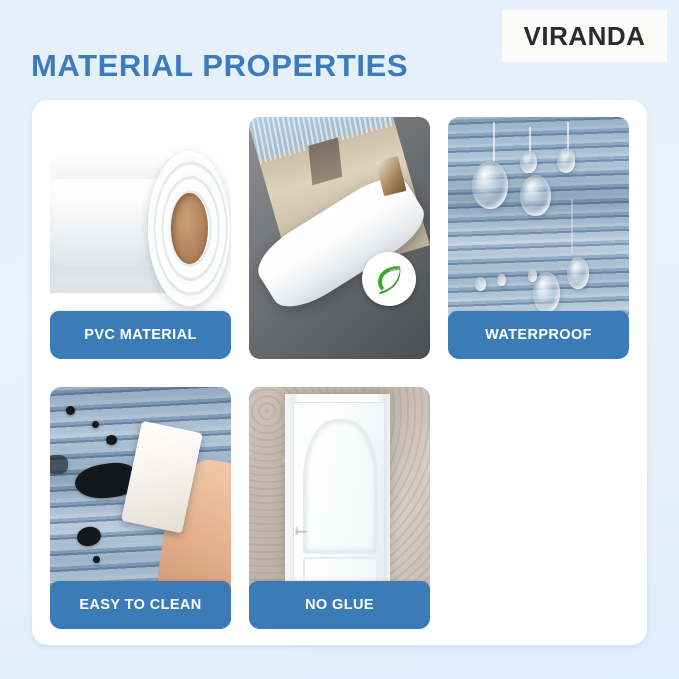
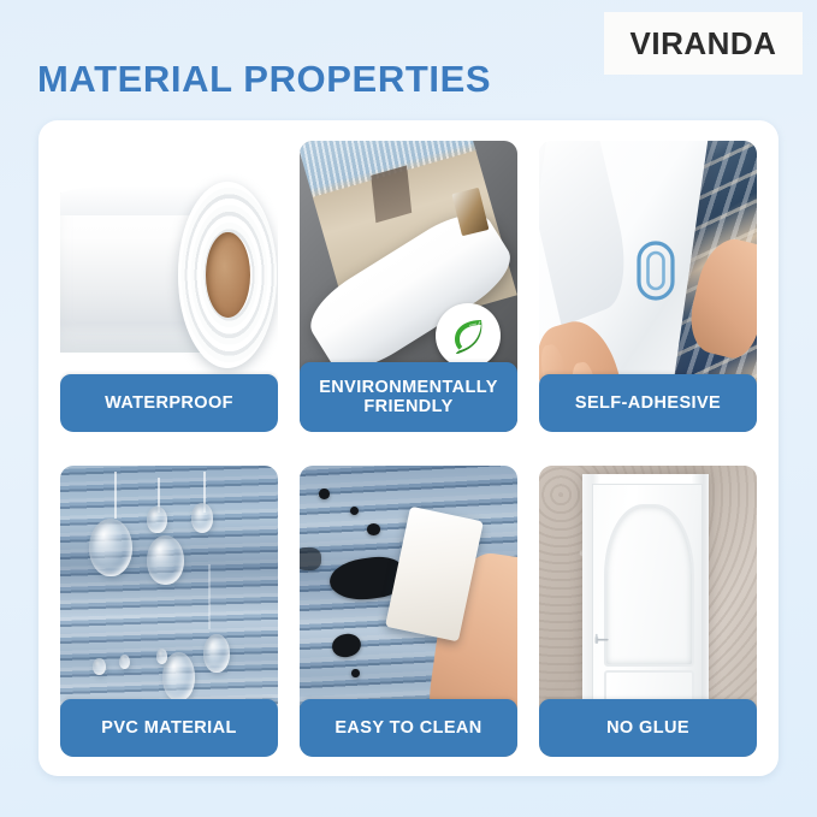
  VIRANDA
  MATERIAL PROPERTIES
- PVC MATERIAL
+ WATERPROOF
+ ENVIRONMENTALLY FRIENDLY
+ SELF-ADHESIVE
- WATERPROOF
+ PVC MATERIAL
  EASY TO CLEAN
  NO GLUE
